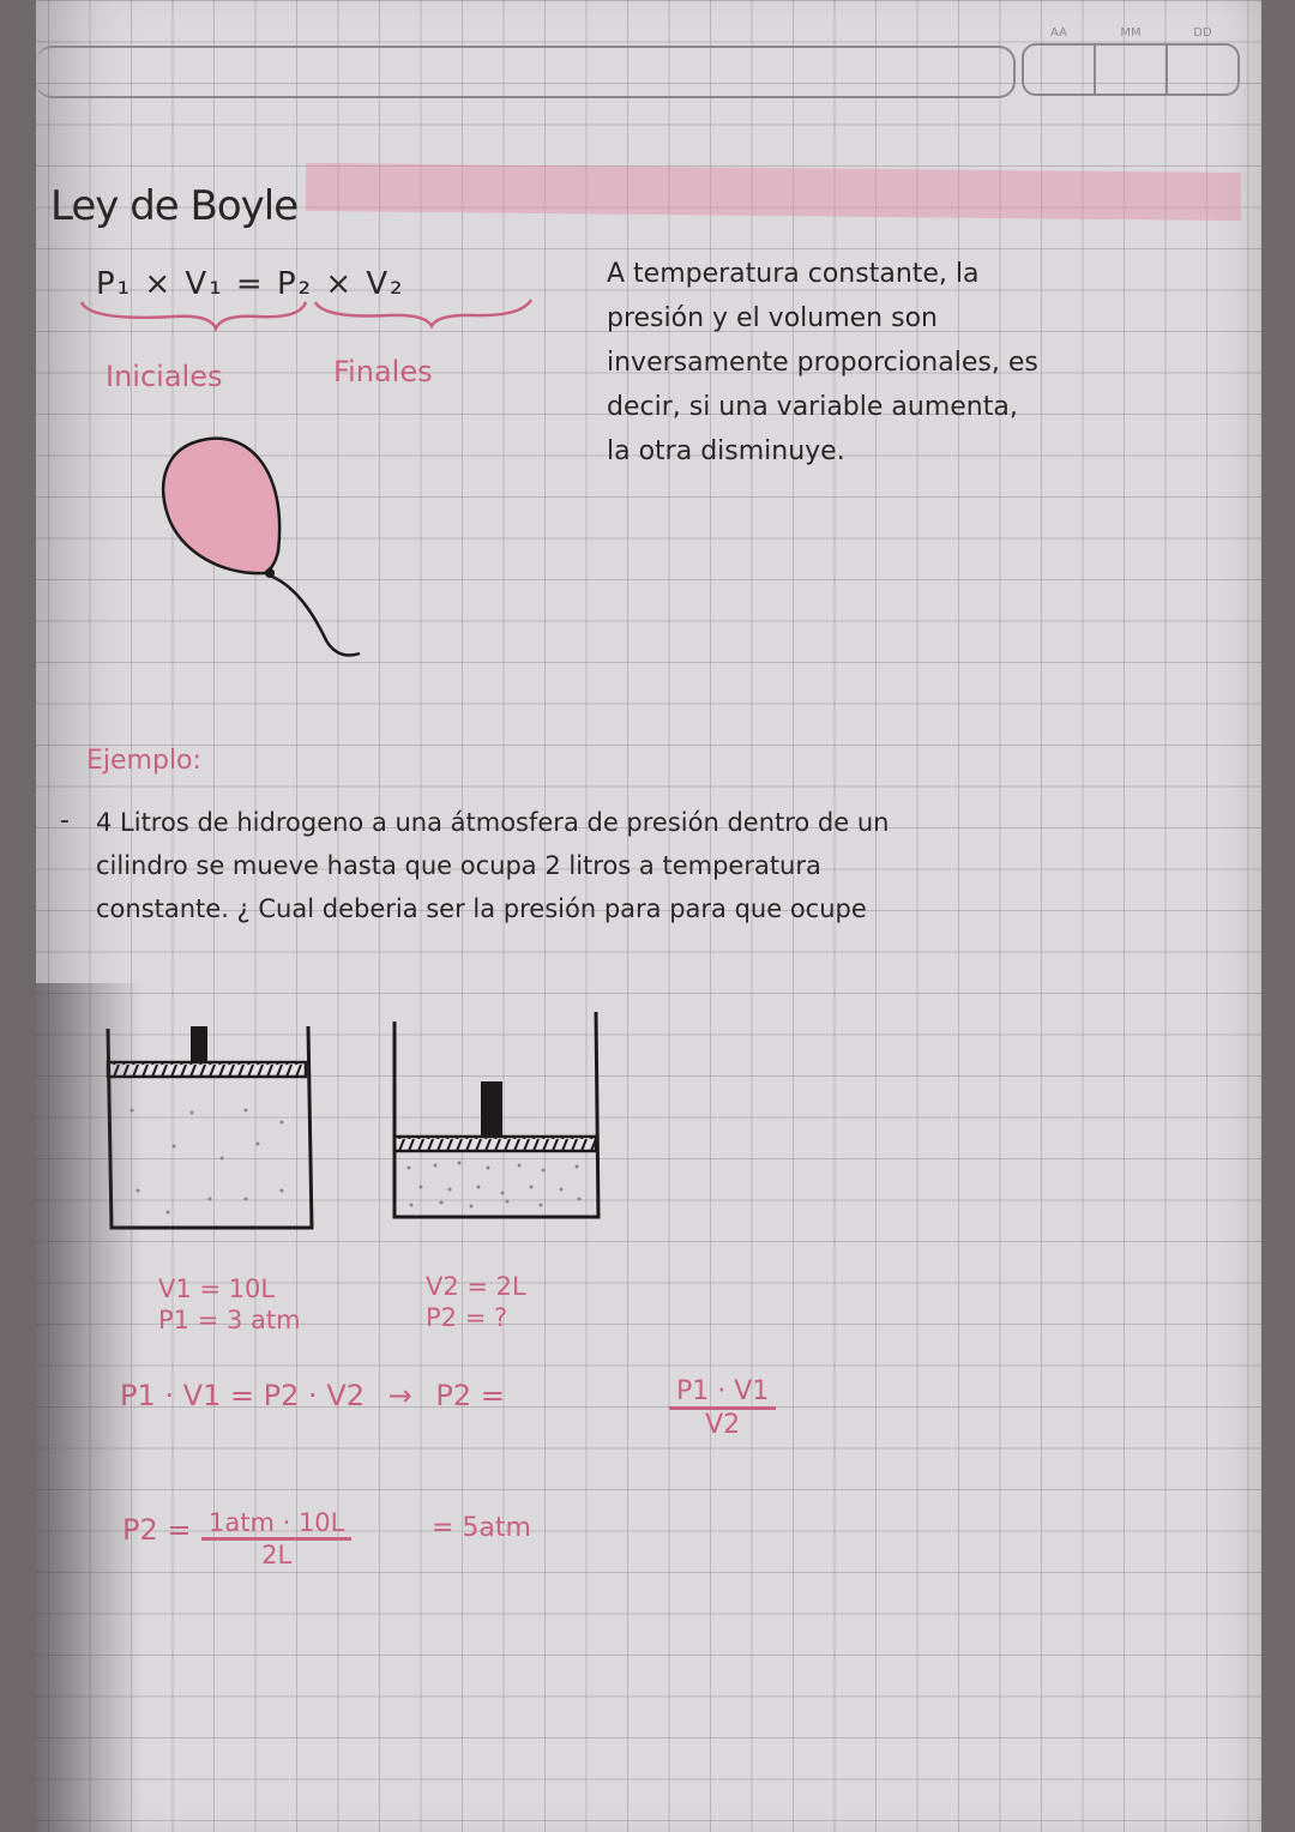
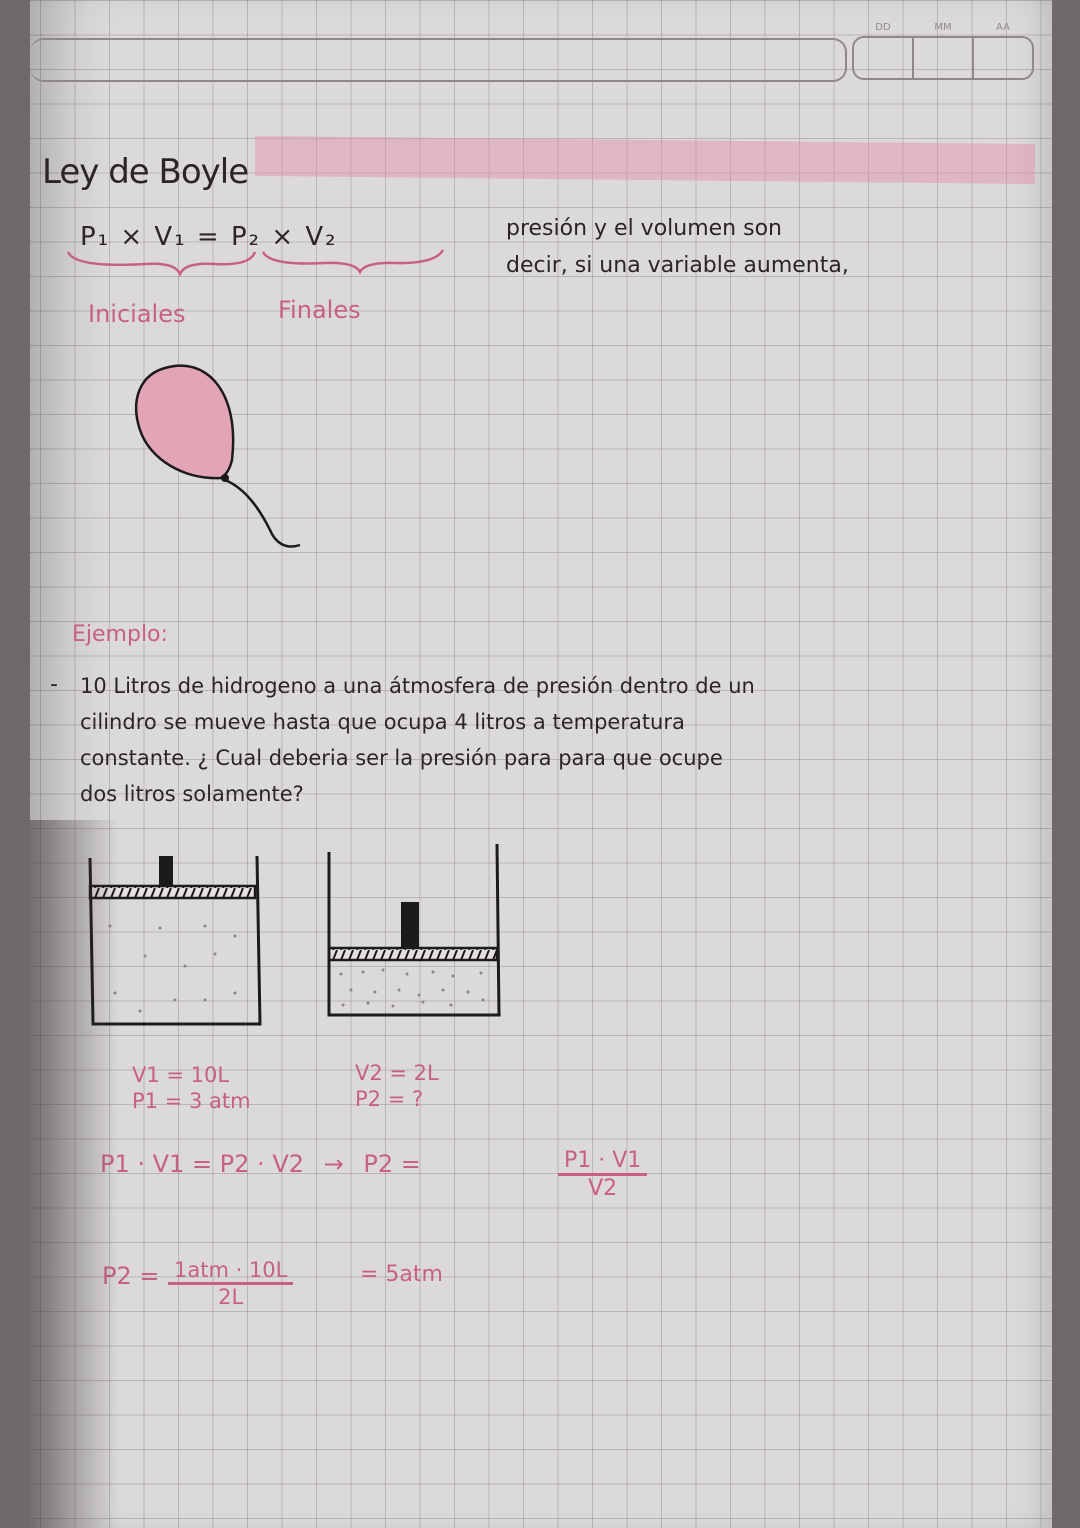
- AA
+ DD
  MM
- DD
+ AA
  Ley de Boyle
  P₁ × V₁ = P₂ × V₂
  Iniciales
  Finales
- A temperatura constante, la
  presión y el volumen son
- inversamente proporcionales, es
  decir, si una variable aumenta,
- la otra disminuye.
  Ejemplo:
  -
- 4 Litros de hidrogeno a una átmosfera de presión dentro de un
+ 10 Litros de hidrogeno a una átmosfera de presión dentro de un
- cilindro se mueve hasta que ocupa 2 litros a temperatura
+ cilindro se mueve hasta que ocupa 4 litros a temperatura
  constante. ¿ Cual deberia ser la presión para para que ocupe
+ dos litros solamente?
  V1 = 10L
  P1 = 3 atm
  V2 = 2L
  P2 = ?
  1 · V1 = P2 · V2 → P2 =
  P1 · V1
  V2
  1atm · 10L
  2L
  = 5atm
